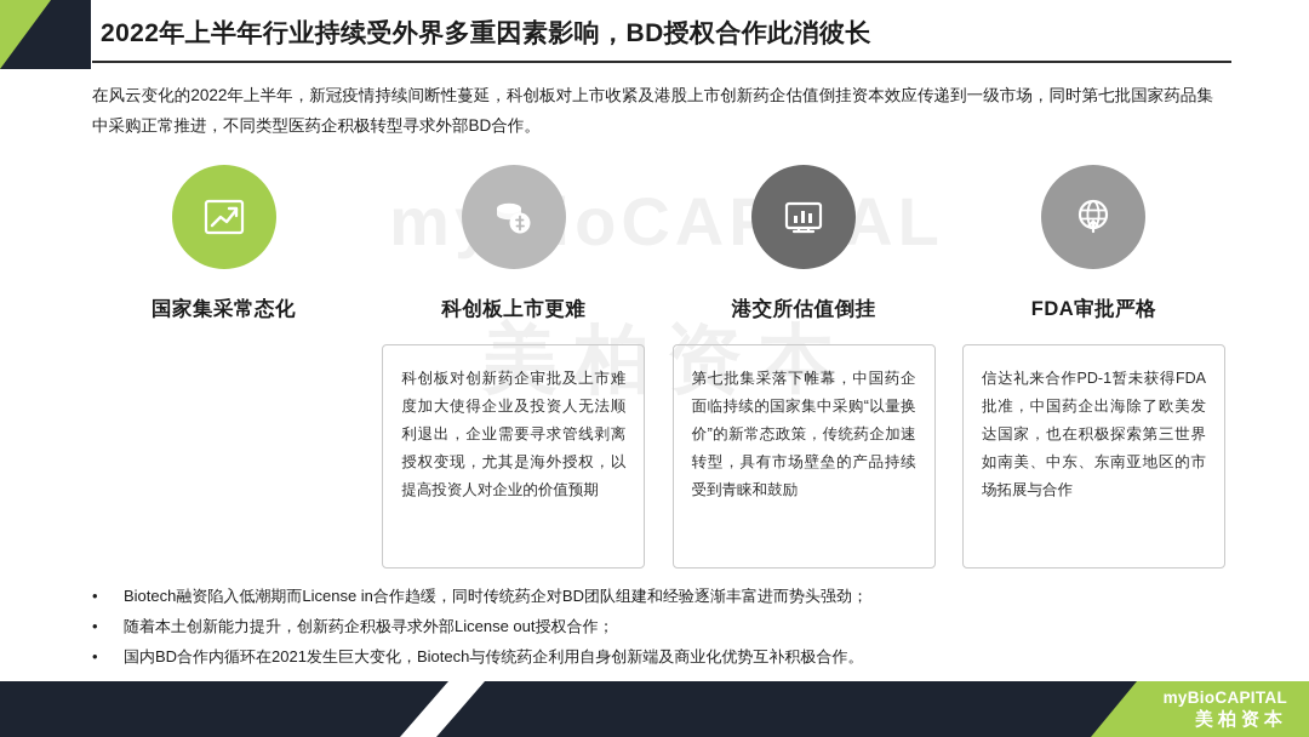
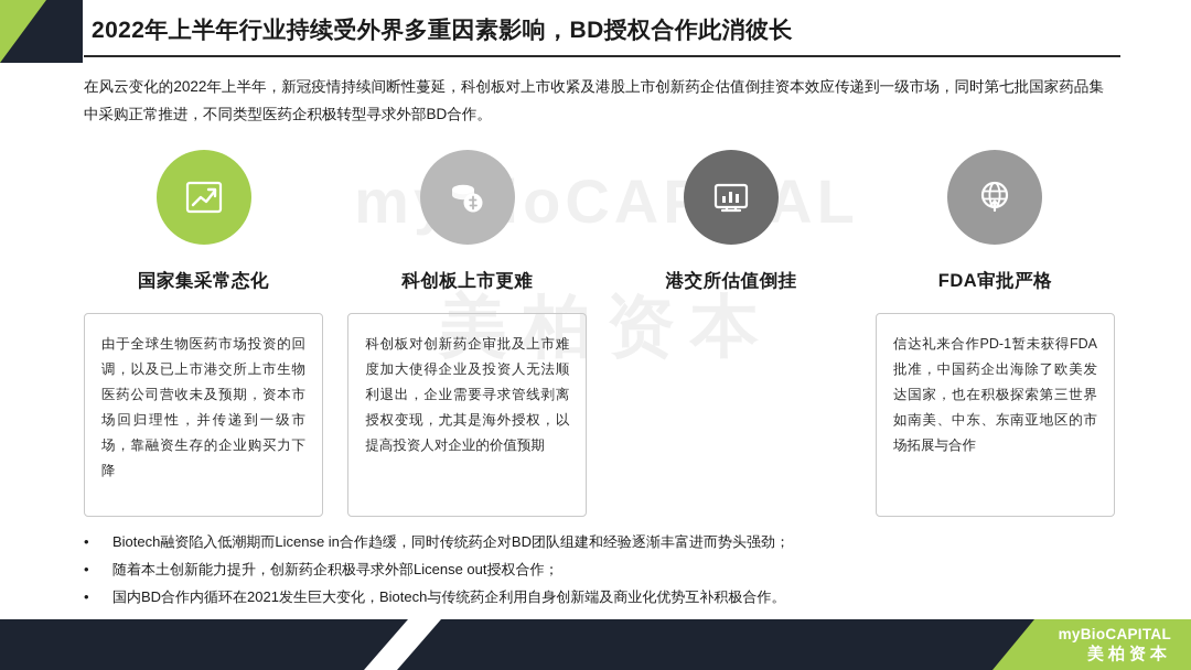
  2022年上半年行业持续受外界多重因素影响，BD授权合作此消彼长
  美柏资本
  在风云变化的2022年上半年，新冠疫情持续间断性蔓延，科创板对上市收紧及港股上市创新药企估值倒挂资本效应传递到一级市场，同时第七批国家药品集中采购正常推进，不同类型医药企积极转型寻求外部BD合作。
  国家集采常态化
+ 由于全球生物医药市场投资的回调，以及已上市港交所上市生物医药公司营收未及预期，资本市场回归理性，并传递到一级市场，靠融资生存的企业购买力下降
  科创板上市更难
  科创板对创新药企审批及上市难度加大使得企业及投资人无法顺利退出，企业需要寻求管线剥离授权变现，尤其是海外授权，以提高投资人对企业的价值预期
  港交所估值倒挂
- 第七批集采落下帷幕，中国药企面临持续的国家集中采购“以量换价”的新常态政策，传统药企加速转型，具有市场壁垒的产品持续受到青睐和鼓励
  FDA审批严格
  信达礼来合作PD-1暂未获得FDA批准，中国药企出海除了欧美发达国家，也在积极探索第三世界如南美、中东、东南亚地区的市场拓展与合作
  •
  Biotech融资陷入低潮期而License in合作趋缓，同时传统药企对BD团队组建和经验逐渐丰富进而势头强劲；
  •
  随着本土创新能力提升，创新药企积极寻求外部License out授权合作；
  •
  国内BD合作内循环在2021发生巨大变化，Biotech与传统药企利用自身创新端及商业化优势互补积极合作。
  myBioCAPITAL
  美柏资本
